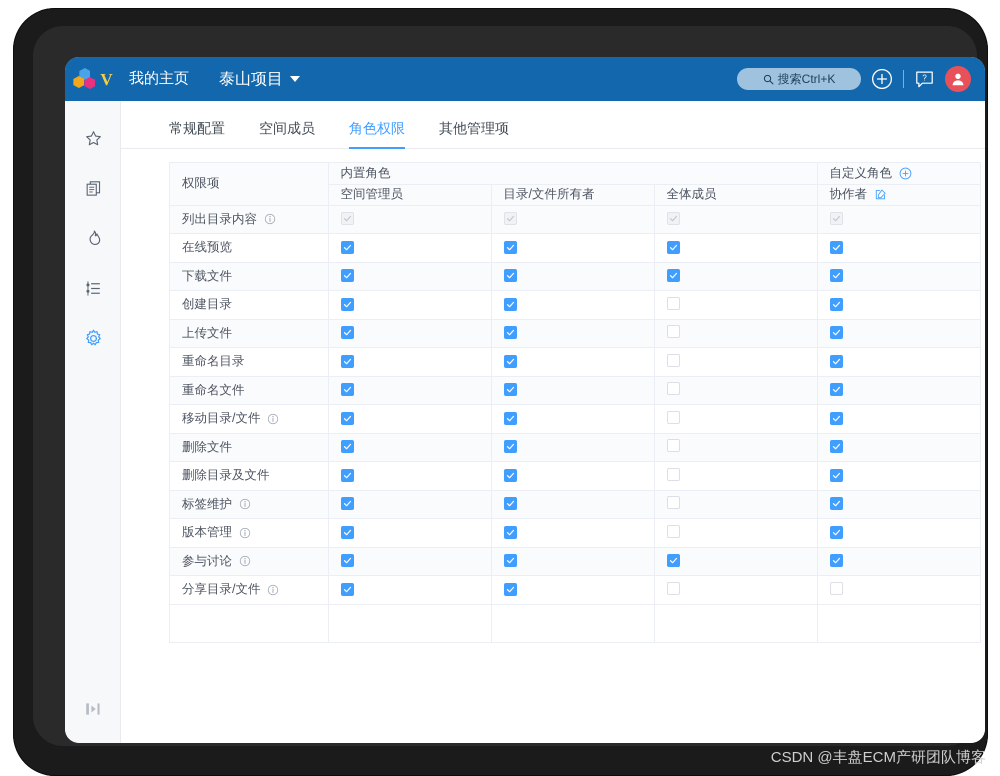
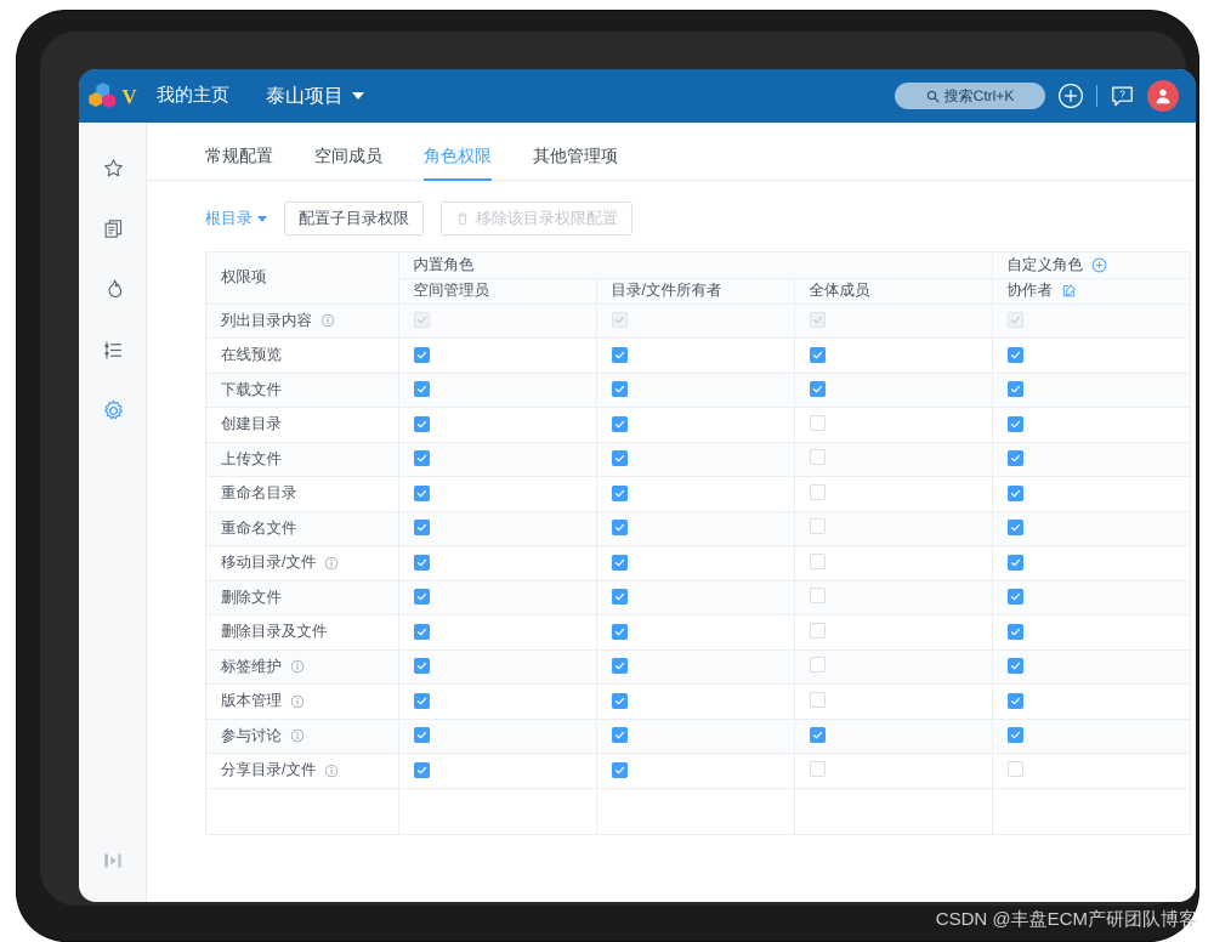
  V
  我的主页
  泰山项目
  搜索Ctrl+K
  ?
  常规配置
  空间成员
  角色权限
  其他管理项
+ 根目录
+ 配置子目录权限
+ 移除该目录权限配置
  权限项	内置角色	自定义角色
  空间管理员	目录/文件所有者	全体成员	协作者
  列出目录内容
  在线预览
  下载文件
  创建目录
  上传文件
  重命名目录
  重命名文件
  移动目录/文件
  删除文件
  删除目录及文件
  标签维护
  版本管理
  参与讨论
  分享目录/文件
  CSDN @丰盘ECM产研团队博客
